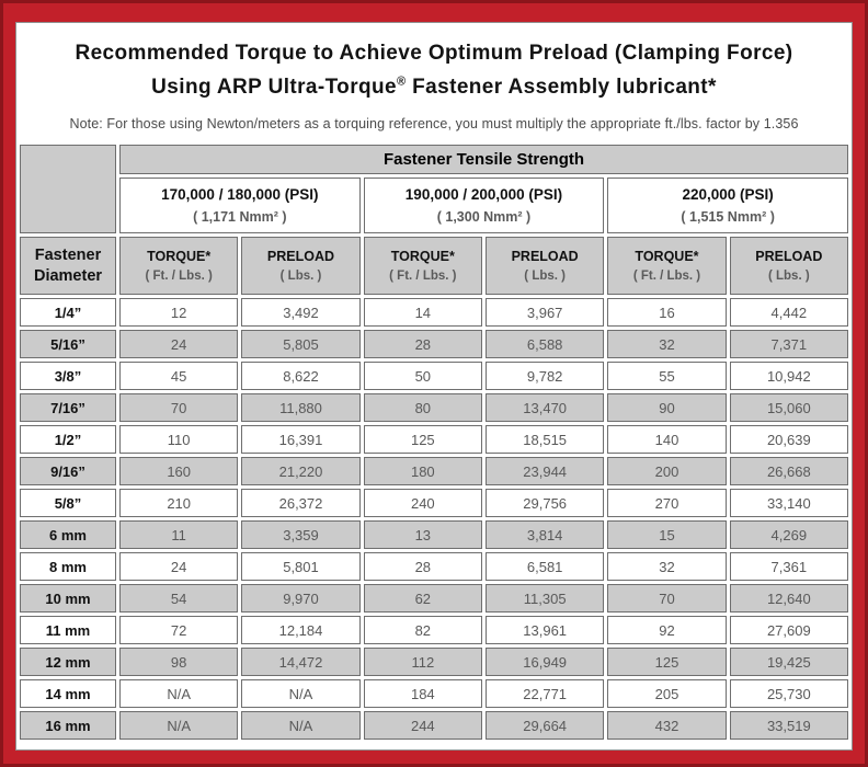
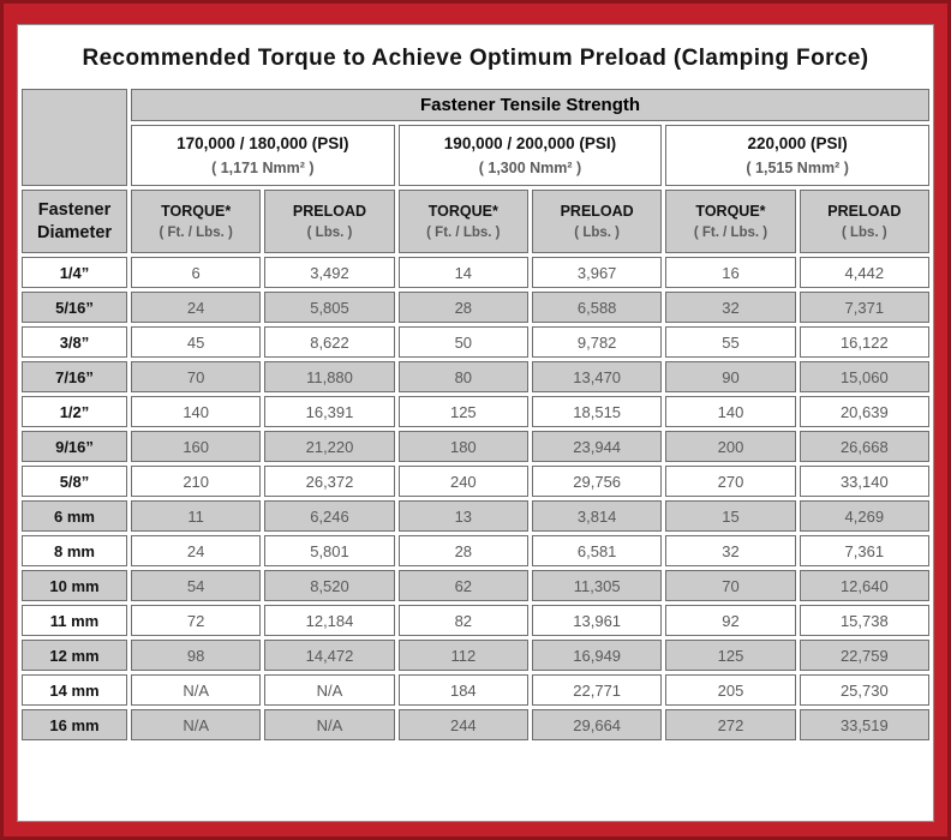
  Recommended Torque to Achieve Optimum Preload (Clamping Force)
- Using ARP Ultra-Torque® Fastener Assembly lubricant*
- Note: For those using Newton/meters as a torquing reference, you must multiply the appropriate ft./lbs. factor by 1.356
  	Fastener Tensile Strength
  170,000 / 180,000 (PSI) ( 1,171 Nmm² )	190,000 / 200,000 (PSI) ( 1,300 Nmm² )	220,000 (PSI) ( 1,515 Nmm² )
  Fastener Diameter	TORQUE* ( Ft. / Lbs. )	PRELOAD ( Lbs. )	TORQUE* ( Ft. / Lbs. )	PRELOAD ( Lbs. )	TORQUE* ( Ft. / Lbs. )	PRELOAD ( Lbs. )
- 1/4”	12	3,492	14	3,967	16	4,442
+ 1/4”	6	3,492	14	3,967	16	4,442
  5/16”	24	5,805	28	6,588	32	7,371
- 3/8”	45	8,622	50	9,782	55	10,942
+ 3/8”	45	8,622	50	9,782	55	16,122
  7/16”	70	11,880	80	13,470	90	15,060
- 1/2”	110	16,391	125	18,515	140	20,639
+ 1/2”	140	16,391	125	18,515	140	20,639
  9/16”	160	21,220	180	23,944	200	26,668
  5/8”	210	26,372	240	29,756	270	33,140
- 6 mm	11	3,359	13	3,814	15	4,269
+ 6 mm	11	6,246	13	3,814	15	4,269
  8 mm	24	5,801	28	6,581	32	7,361
- 10 mm	54	9,970	62	11,305	70	12,640
+ 10 mm	54	8,520	62	11,305	70	12,640
- 11 mm	72	12,184	82	13,961	92	27,609
+ 11 mm	72	12,184	82	13,961	92	15,738
- 12 mm	98	14,472	112	16,949	125	19,425
+ 12 mm	98	14,472	112	16,949	125	22,759
  14 mm	N/A	N/A	184	22,771	205	25,730
- 16 mm	N/A	N/A	244	29,664	432	33,519
+ 16 mm	N/A	N/A	244	29,664	272	33,519
